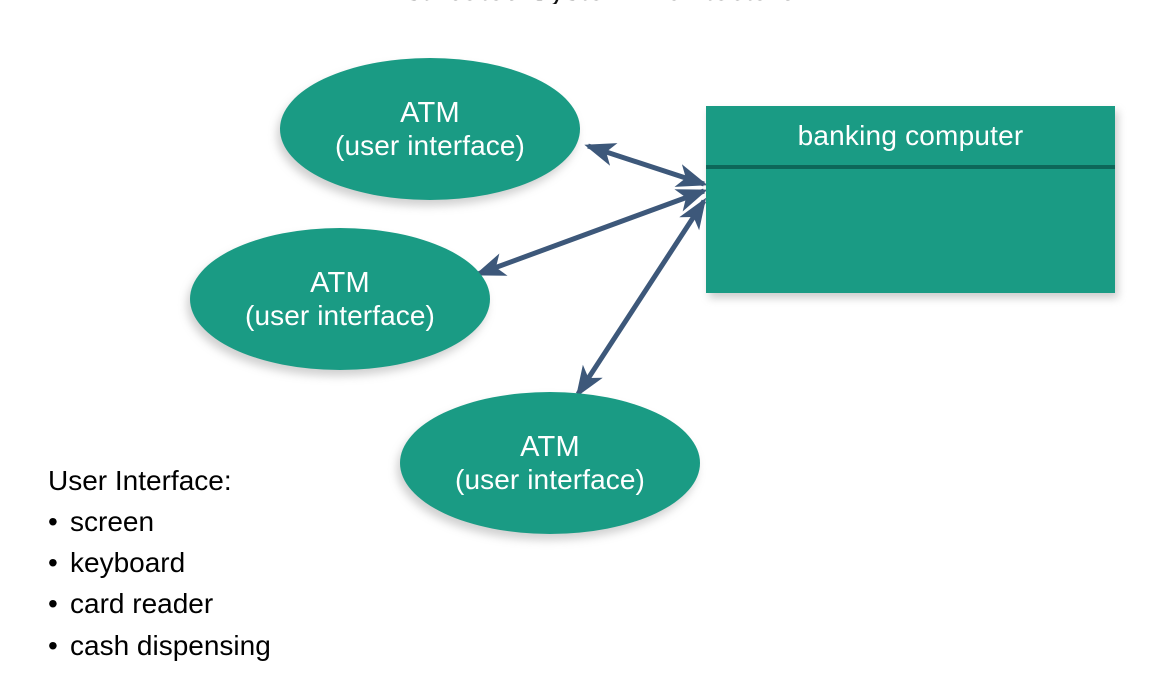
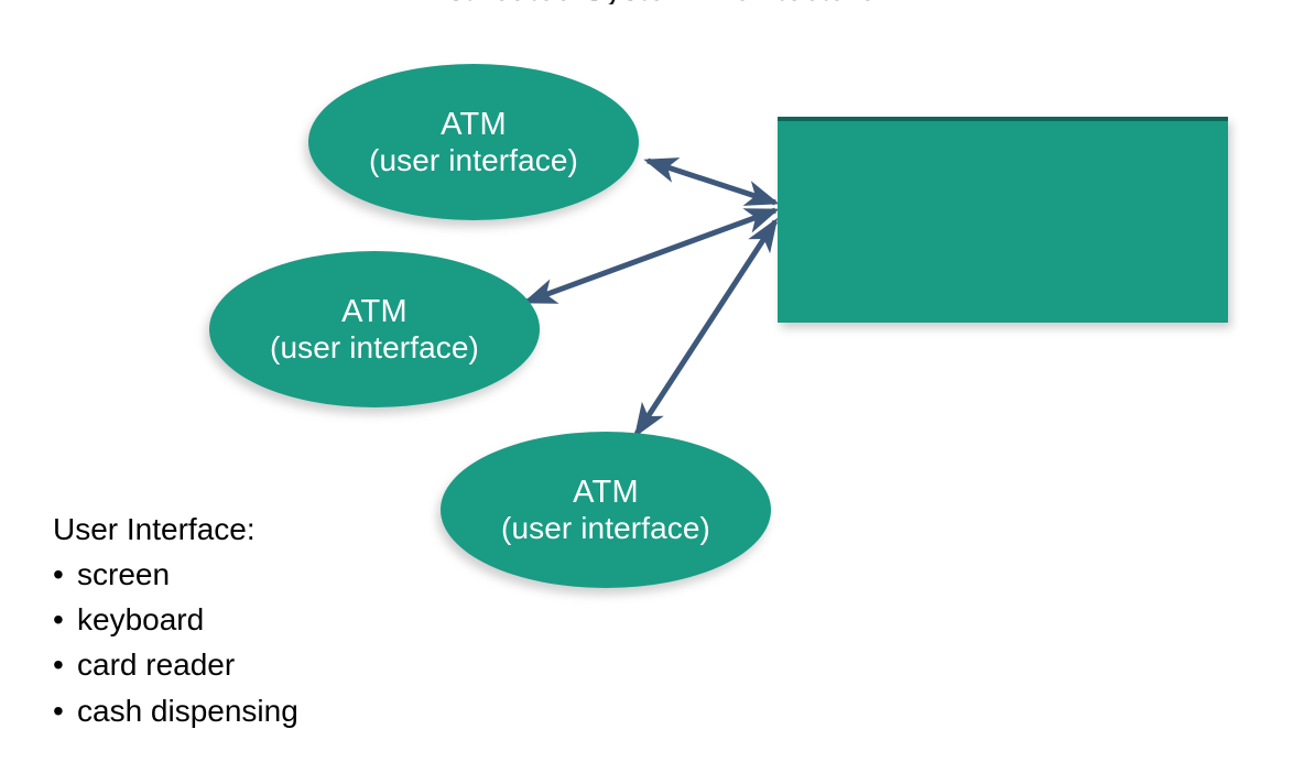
  ATM
  (user interface)
  ATM
  (user interface)
  ATM
  (user interface)
- banking computer
  User Interface:
  screen
  keyboard
  card reader
  cash dispensing
